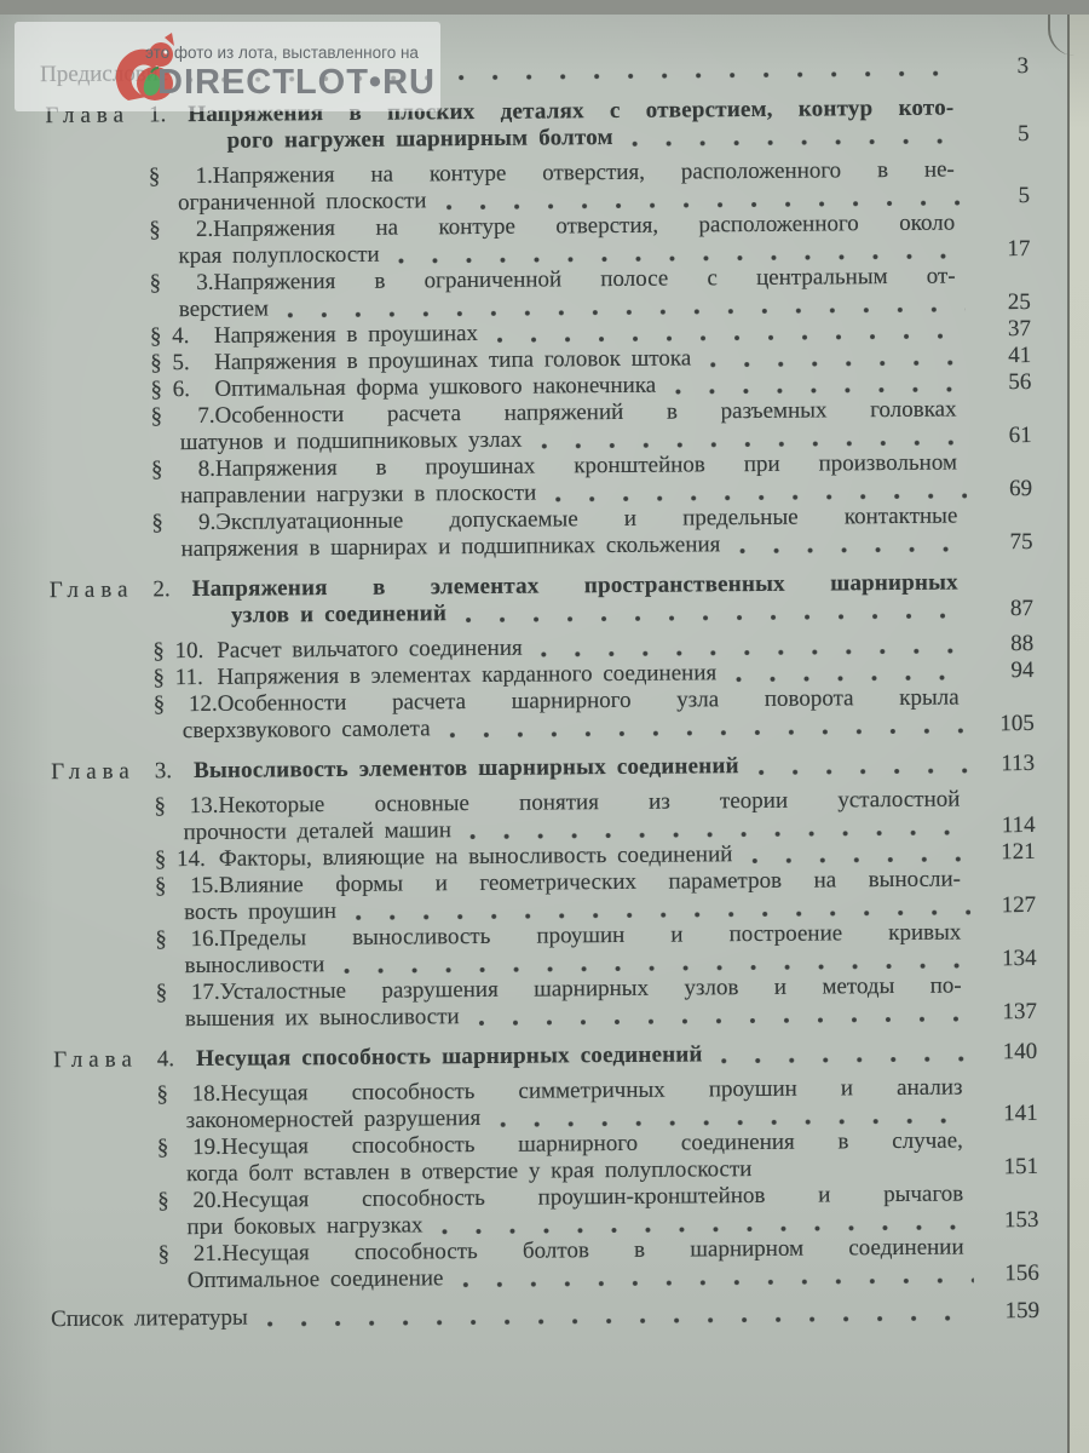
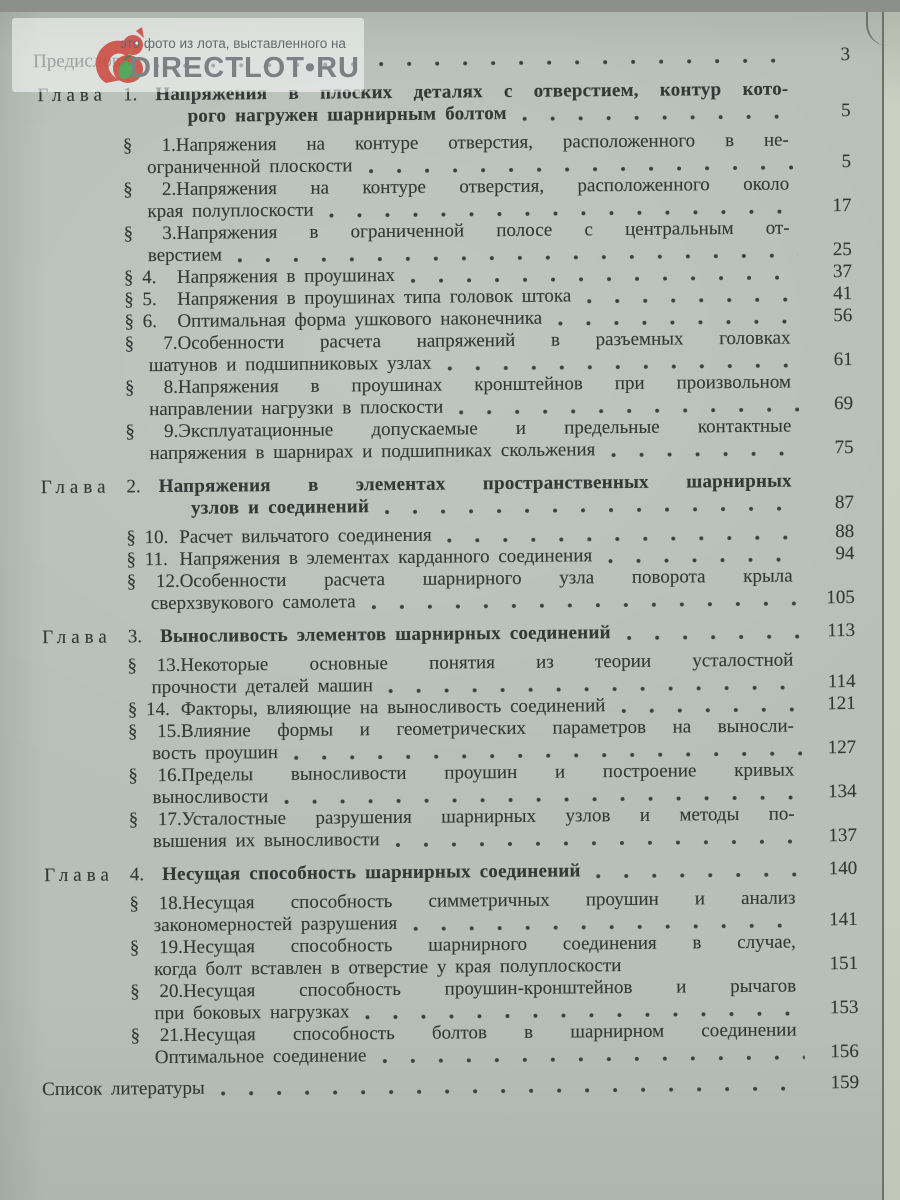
  Предисловие
  3
  Глава 1. Напряжения в плоских деталях с отверстием, контур кото-
  рого нагружен шарнирным болтом
  5
  § 1.Напряжения на контуре отверстия, расположенного в не-
  ограниченной плоскости
  5
  § 2.Напряжения на контуре отверстия, расположенного около
  края полуплоскости
  17
  § 3.Напряжения в ограниченной полосе с центральным от-
  верстием
  25
  § 4.
  Напряжения в проушинах
  37
  § 5.
  Напряжения в проушинах типа головок штока
  41
  § 6.
  Оптимальная форма ушкового наконечника
  56
  § 7.Особенности расчета напряжений в разъемных головках
  шатунов и подшипниковых узлах
  61
  § 8.Напряжения в проушинах кронштейнов при произвольном
  направлении нагрузки в плоскости
  69
  § 9.Эксплуатационные допускаемые и предельные контактные
  напряжения в шарнирах и подшипниках скольжения
  75
  Глава 2. Напряжения в элементах пространственных шарнирных
  узлов и соединений
  87
  § 10.
  Расчет вильчатого соединения
  88
  § 11.
  Напряжения в элементах карданного соединения
  94
  § 12.Особенности расчета шарнирного узла поворота крыла
  сверхзвукового самолета
  105
  Глава
  3.
  Выносливость элементов шарнирных соединений
  113
  § 13.Некоторые основные понятия из теории усталостной
  прочности деталей машин
  114
  § 14.
  Факторы, влияющие на выносливость соединений
  121
  § 15.Влияние формы и геометрических параметров на выносли-
  вость проушин
  127
- § 16.Пределы выносливость проушин и построение кривых
+ § 16.Пределы выносливости проушин и построение кривых
  выносливости
  134
  § 17.Усталостные разрушения шарнирных узлов и методы по-
  вышения их выносливости
  137
  Глава
  4.
  Несущая способность шарнирных соединений
  140
  § 18.Несущая способность симметричных проушин и анализ
  закономерностей разрушения
  141
  § 19.Несущая способность шарнирного соединения в случае,
  когда болт вставлен в отверстие у края полуплоскости
  151
  § 20.Несущая способность проушин-кронштейнов и рычагов
  при боковых нагрузках
  153
  § 21.Несущая способность болтов в шарнирном соединении
  Оптимальное соединение
  156
  Список литературы
  159
  это фото из лота, выставленного на
  DIRECTLOT•RU
